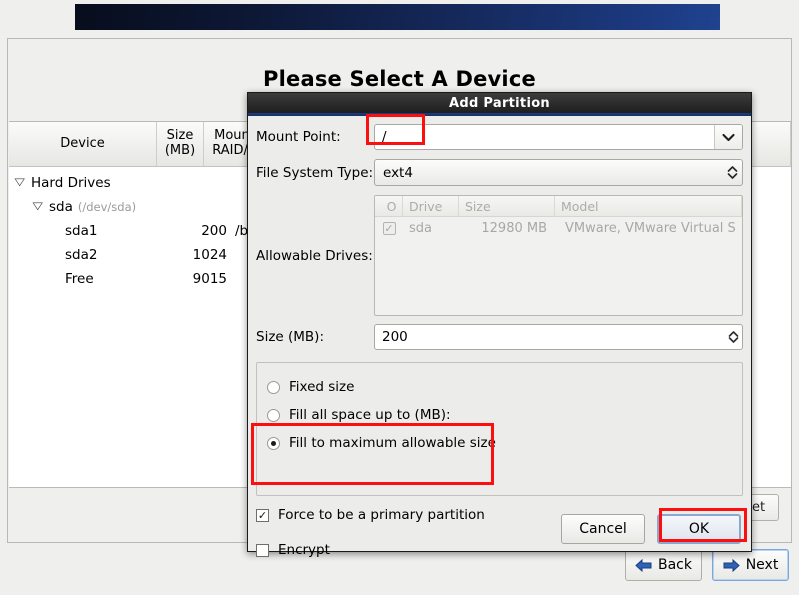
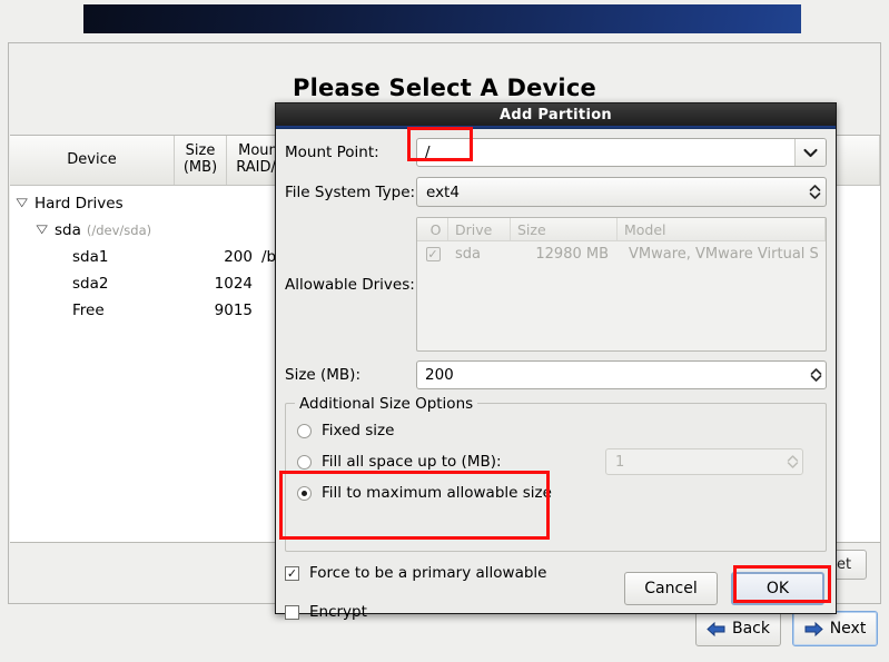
  Please Select A Device
  Device
  Size
  (MB)
  Moun
  RAID/
  ▽
  Hard Drives
  ▽
  sda
  (/dev/sda)
  sda1
  200
  sda2
  1024
  Free
  9015
  Back
  Next
  Add Partition
  Mount Point:
  /
  File System Type:
  ext4
  Allowable Drives:
  O
  Drive
  Size
  Model
  ✓
  sda
  12980 MB
  VMware, VMware Virtual S
  Size (MB):
  200
+ Additional Size Options
  Fixed size
  Fill all space up to (MB):
+ 1
  Fill to maximum allowable size
  ✓
- Force to be a primary partition
+ Force to be a primary allowable
  Encrypt
  Cancel
  OK
